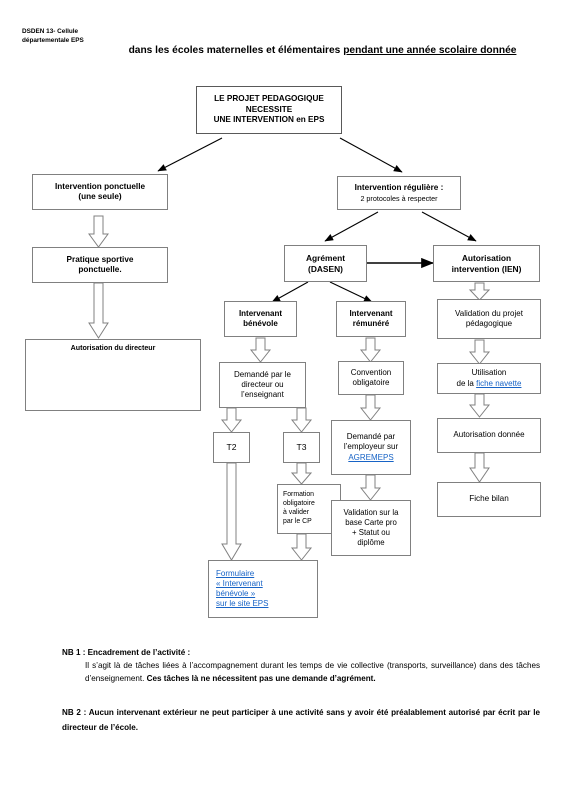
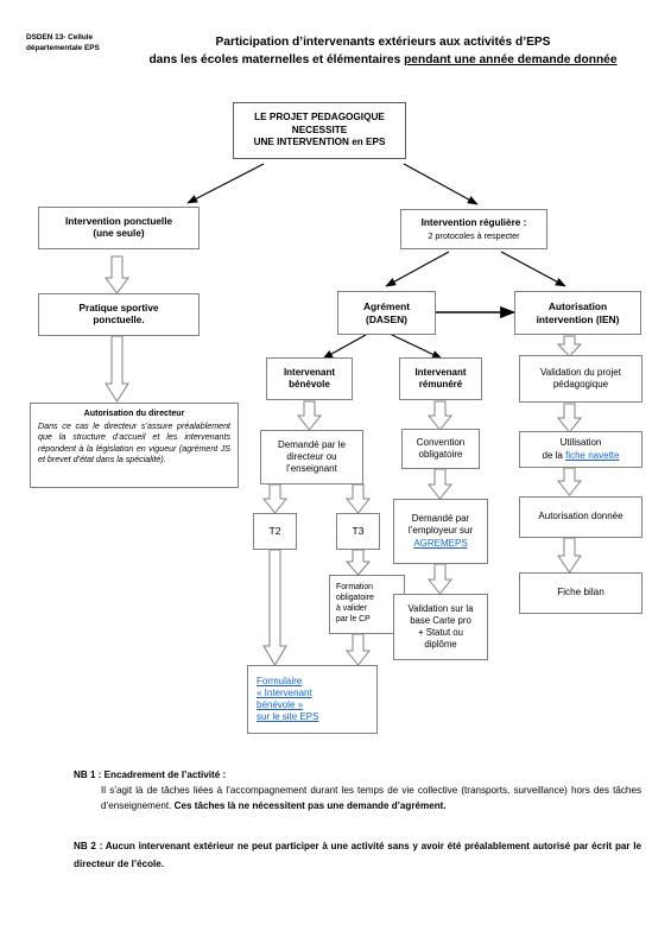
+ Participation d’intervenants extérieurs aux activités d’EPS
- dans les écoles maternelles et élémentaires pendant une année scolaire donnée
+ dans les écoles maternelles et élémentaires pendant une année demande donnée
  LE PROJET PEDAGOGIQUE
  NECESSITE
  UNE INTERVENTION en EPS
  Intervention ponctuelle
  (une seule)
  Pratique sportive
  ponctuelle.
  Autorisation du directeur
+ Dans ce cas le directeur s’assure préalablement que la structure d’accueil et les intervenants répondent à la législation en vigueur (agrément JS et brevet d’état dans la spécialité).
  Intervention régulière :
  2 protocoles à respecter
  Agrément
  (DASEN)
  Autorisation
  intervention (IEN)
  Intervenant
  bénévole
  Intervenant
  rémunéré
  Validation du projet
  pédagogique
  Demandé par le
  directeur ou
  l’enseignant
  Convention
  obligatoire
  Utilisation
  de la fiche navette
  T2
  T3
  Demandé par
  l’employeur sur
  AGREMEPS
  Autorisation donnée
  Validation sur la
  base Carte pro
  + Statut ou
  diplôme
  Fiche bilan
  Formulaire
  « Intervenant
  bénévole »
  sur le site EPS
  NB 1 : Encadrement de l’activité :
- Il s’agit là de tâches liées à l’accompagnement durant les temps de vie collective (transports, surveillance) dans des tâches d’enseignement. Ces tâches là ne nécessitent pas une demande d’agrément.
+ Il s’agit là de tâches liées à l’accompagnement durant les temps de vie collective (transports, surveillance) hors des tâches d’enseignement. Ces tâches là ne nécessitent pas une demande d’agrément.
  NB 2 : Aucun intervenant extérieur ne peut participer à une activité sans y avoir été préalablement autorisé par écrit par le directeur de l’école.
